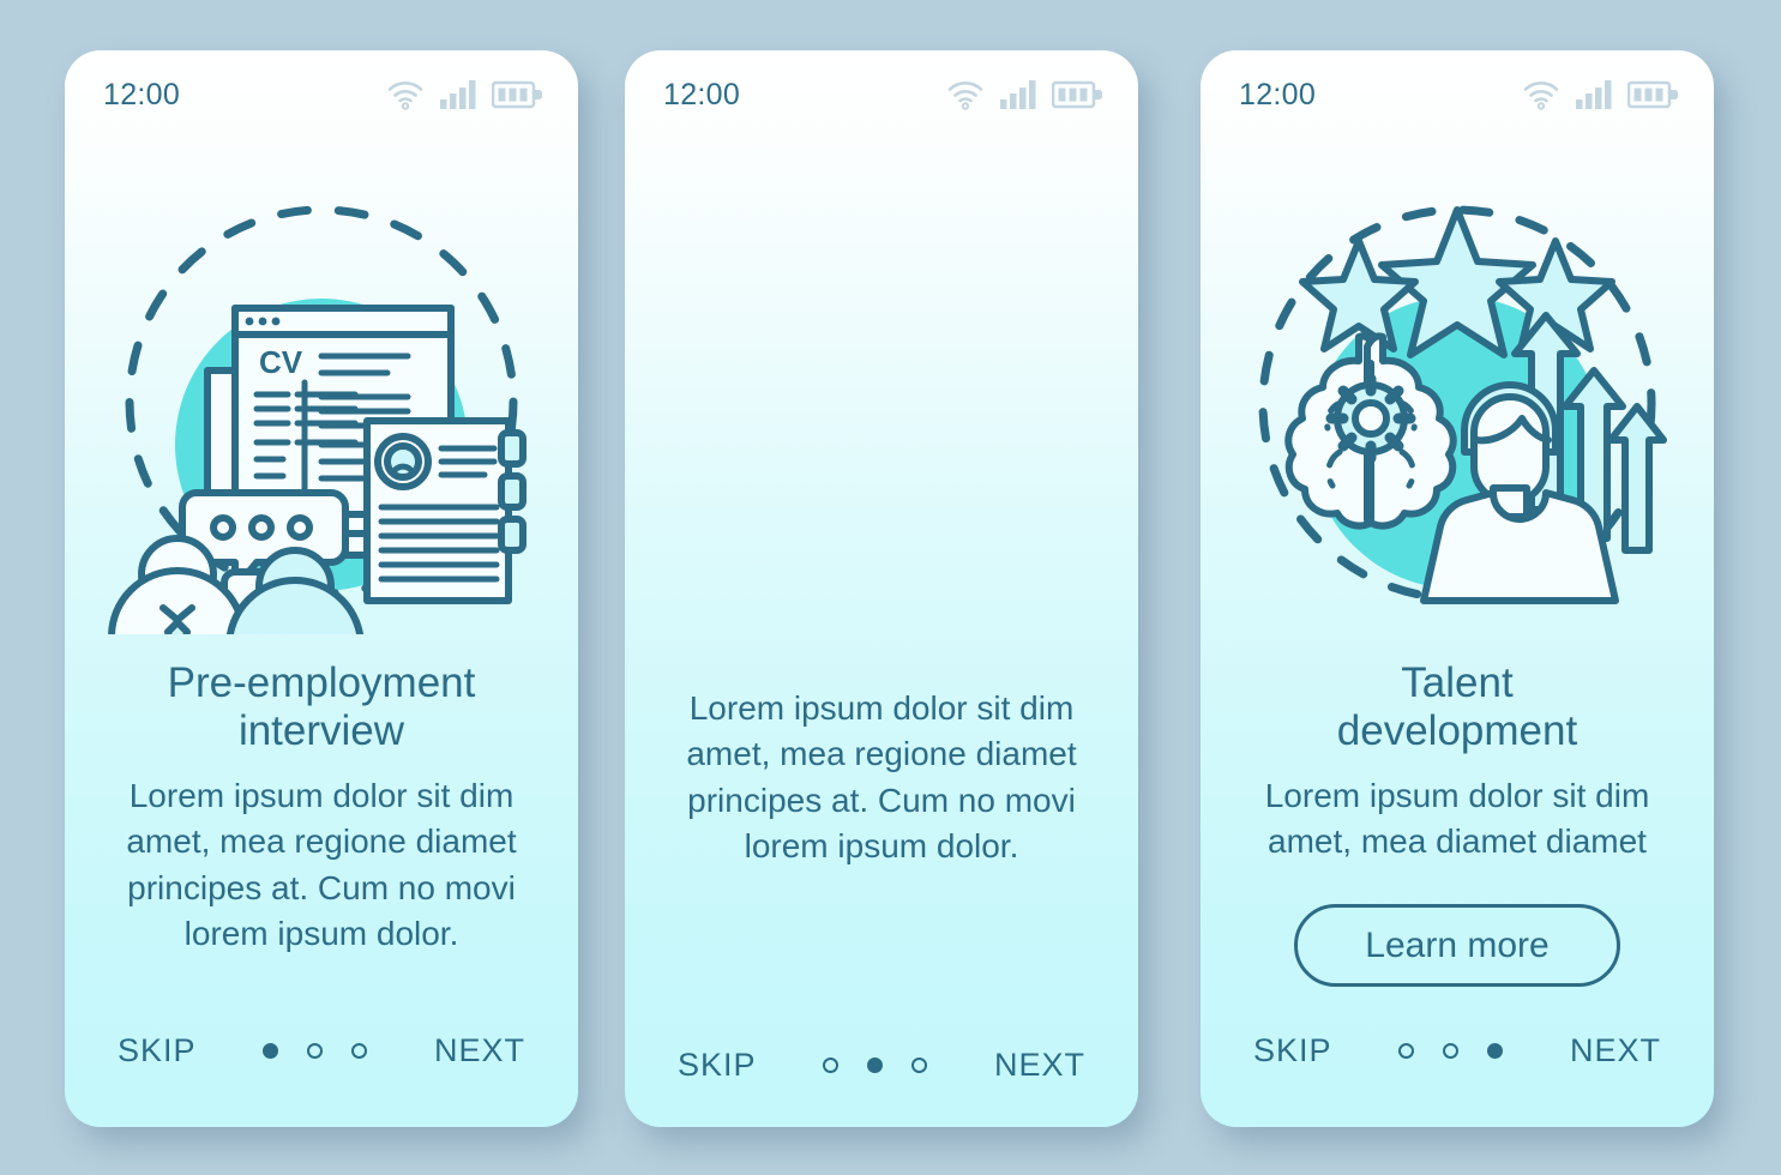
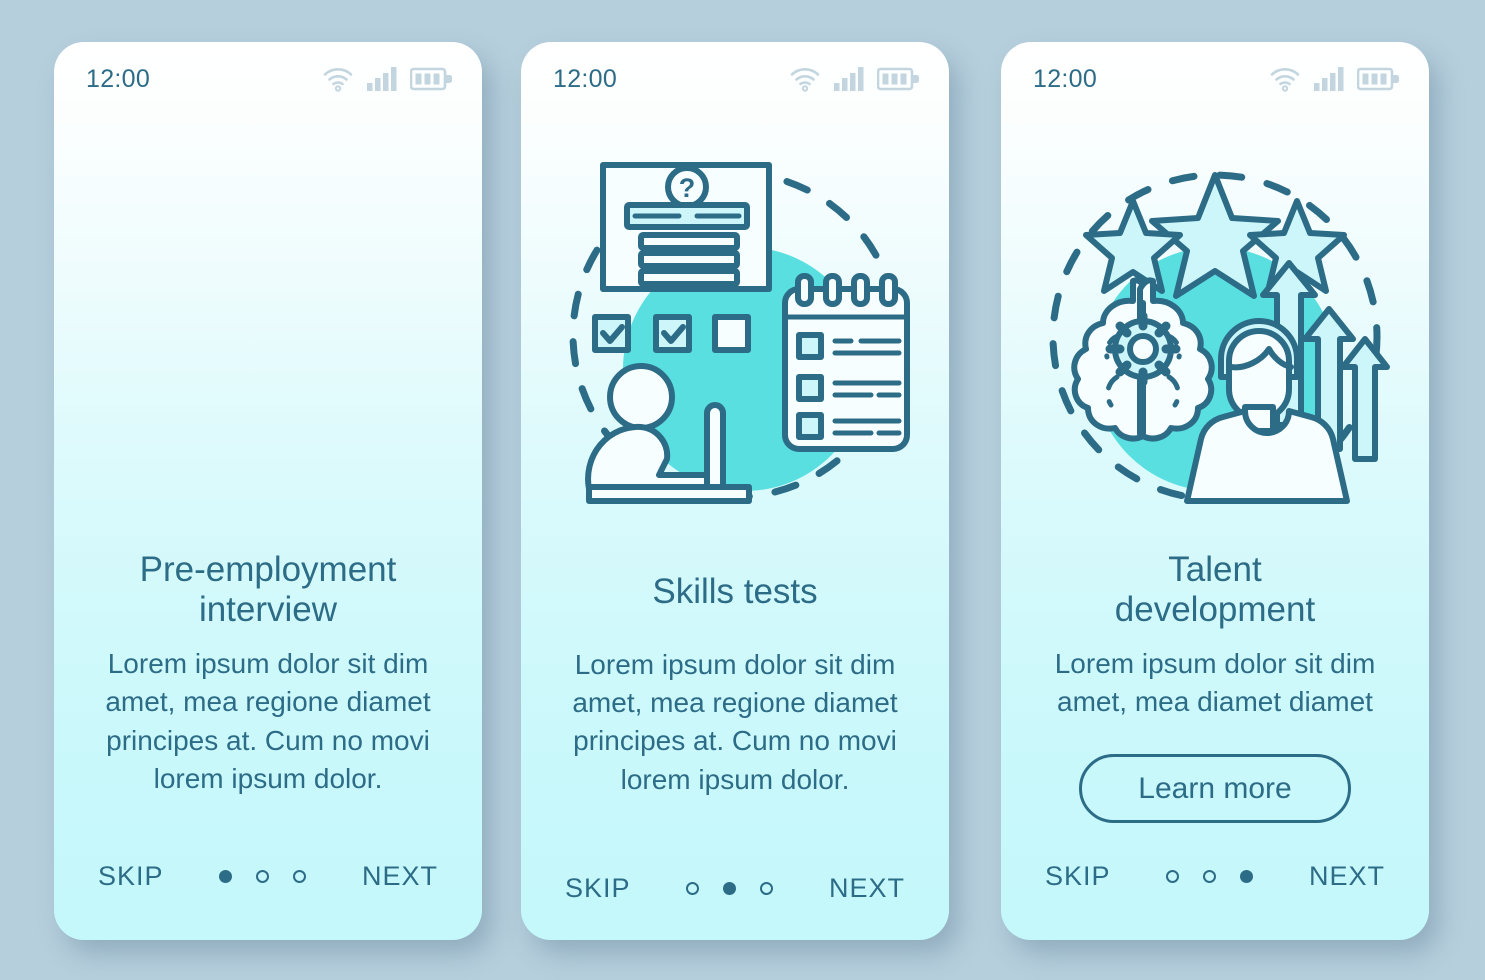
  12:00
- CV
  Pre-employment
  interview
  Lorem ipsum dolor sit dim amet, mea regione diamet principes at. Cum no movi lorem ipsum dolor.
  SKIP
  NEXT
  12:00
+ ?
+ Skills tests
  Lorem ipsum dolor sit dim amet, mea regione diamet principes at. Cum no movi lorem ipsum dolor.
  SKIP
  NEXT
  12:00
  Talent
  development
  Lorem ipsum dolor sit dim amet, mea diamet diamet
  Learn more
  SKIP
  NEXT
